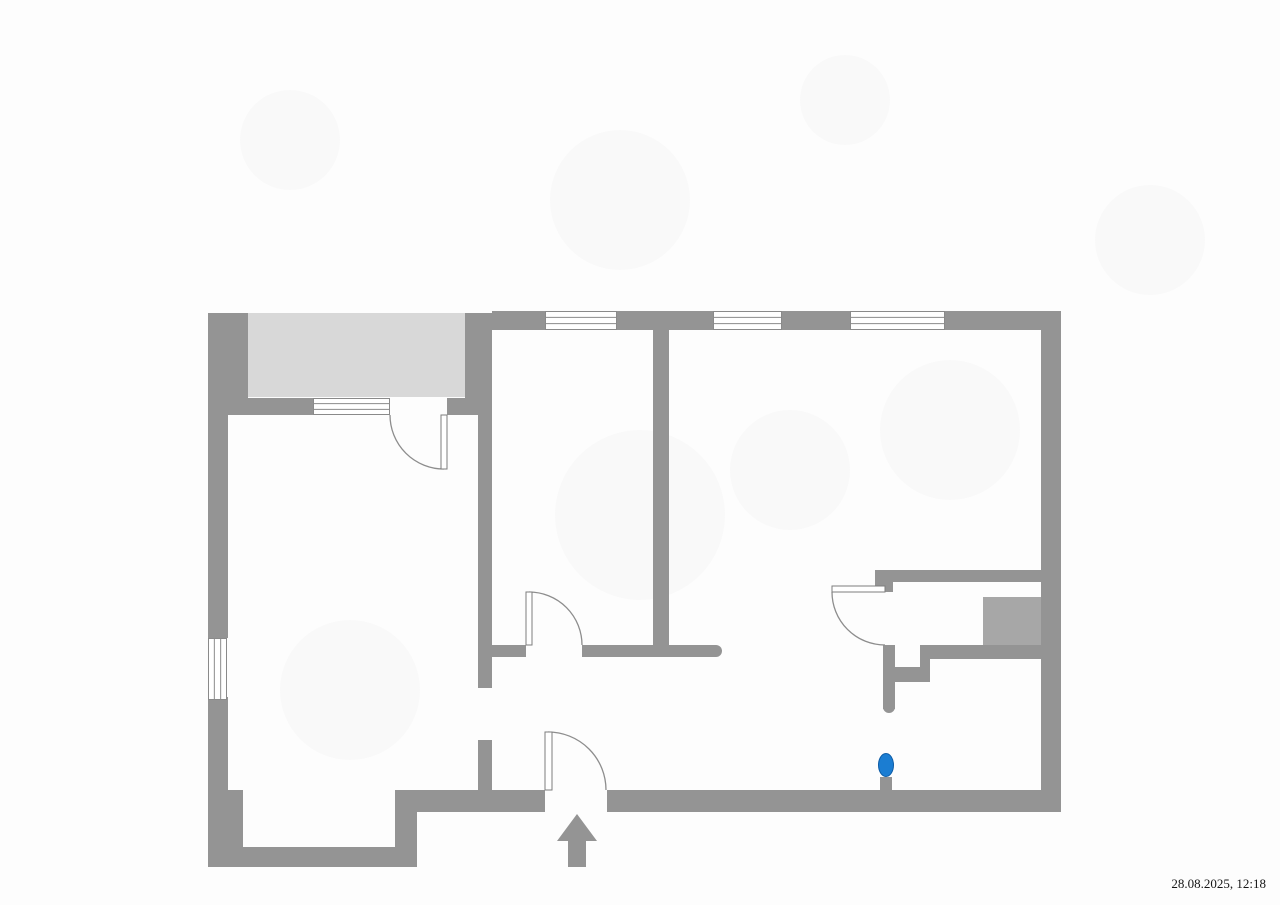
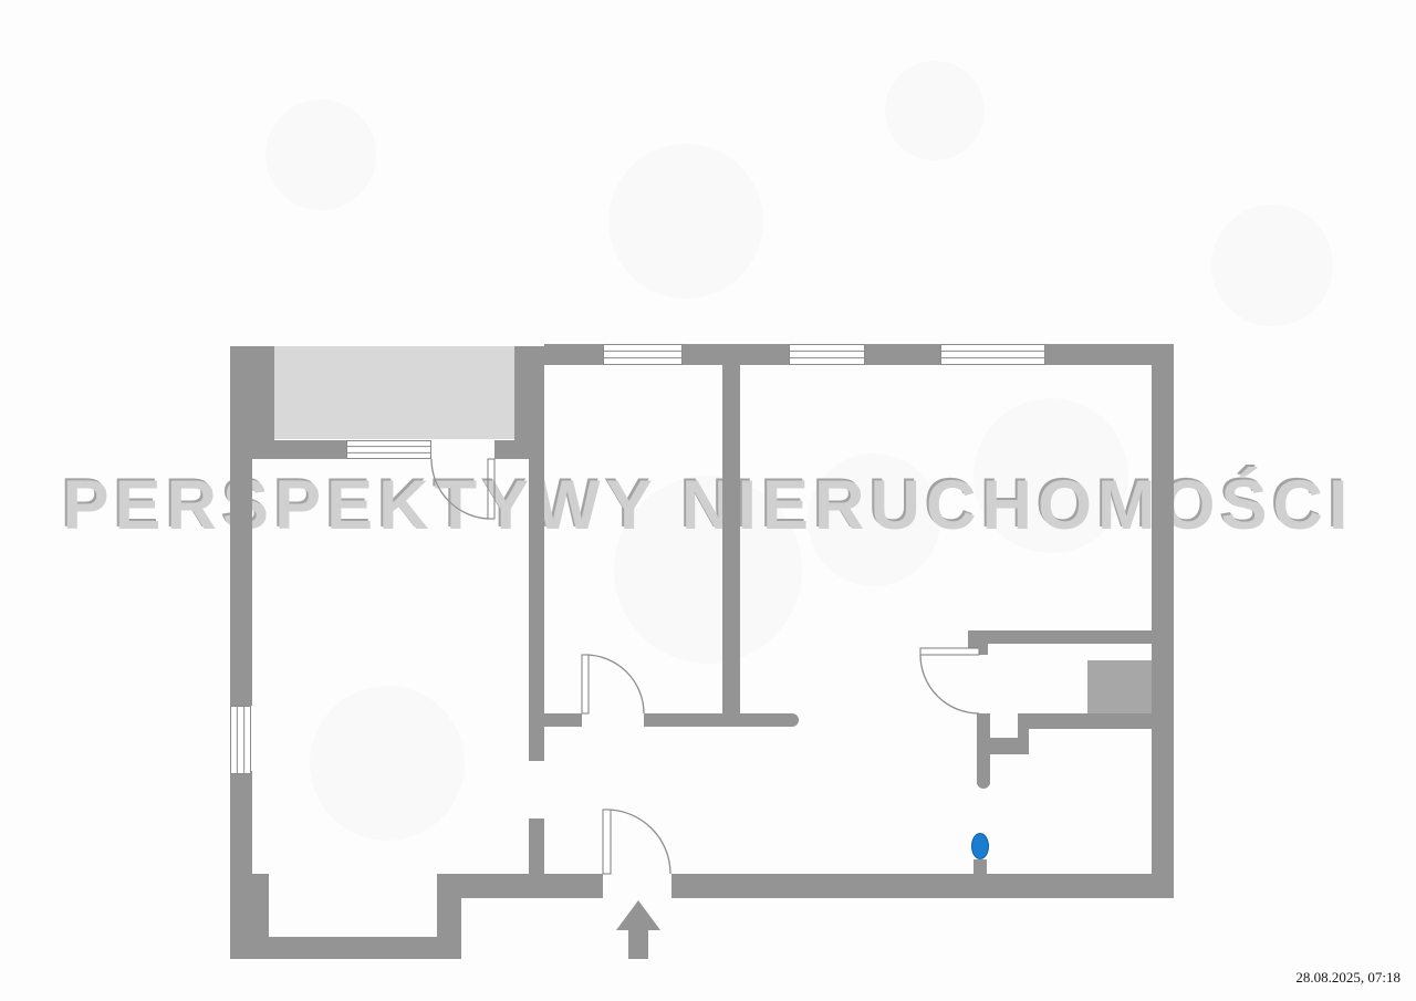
+ PERSPEKTYWY NIERUCHOMOŚCI
- 28.08.2025, 12:18
+ 28.08.2025, 07:18
